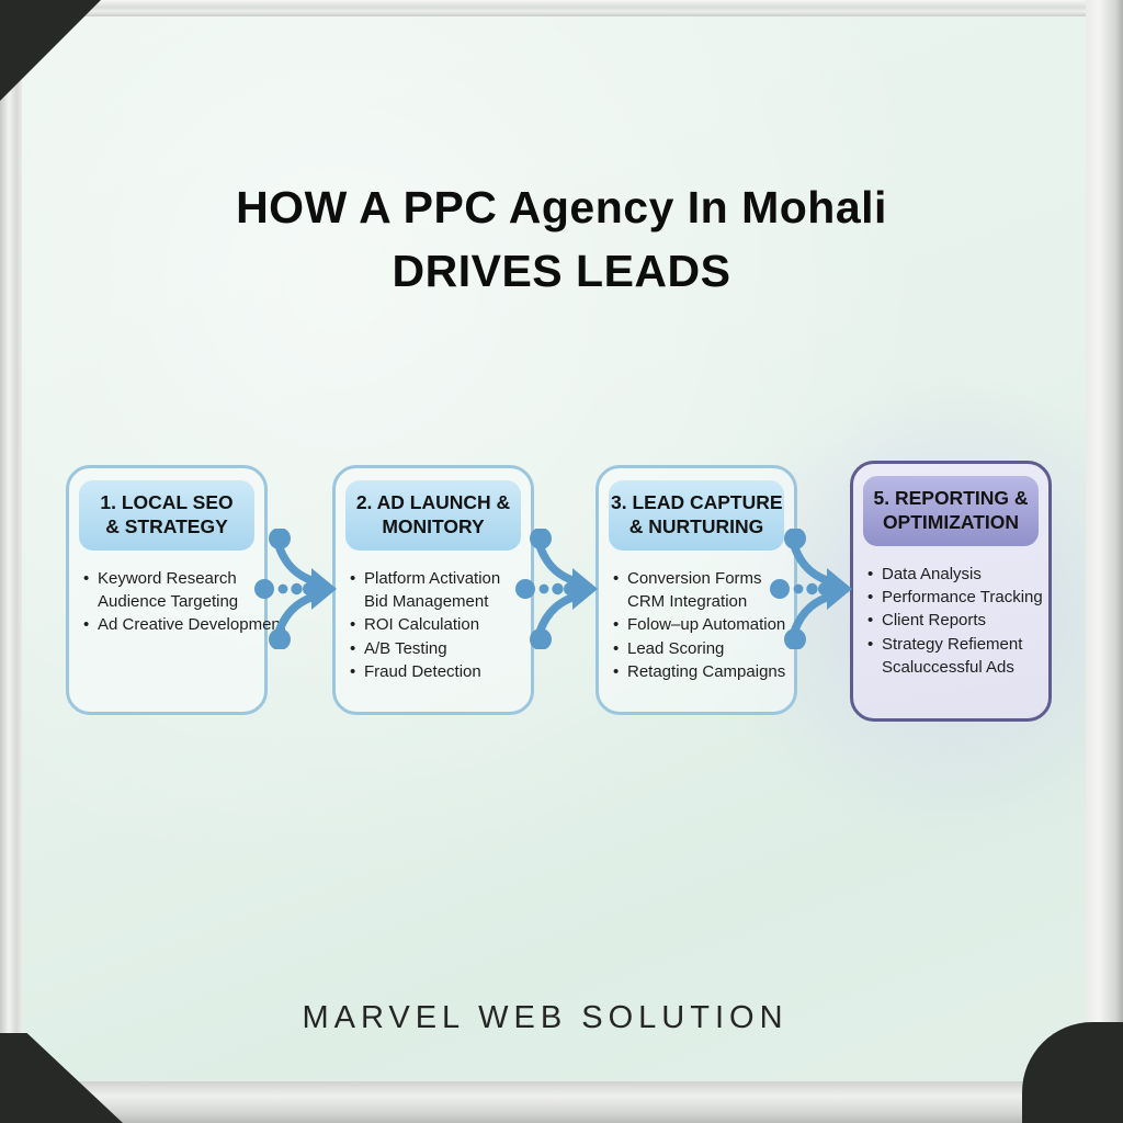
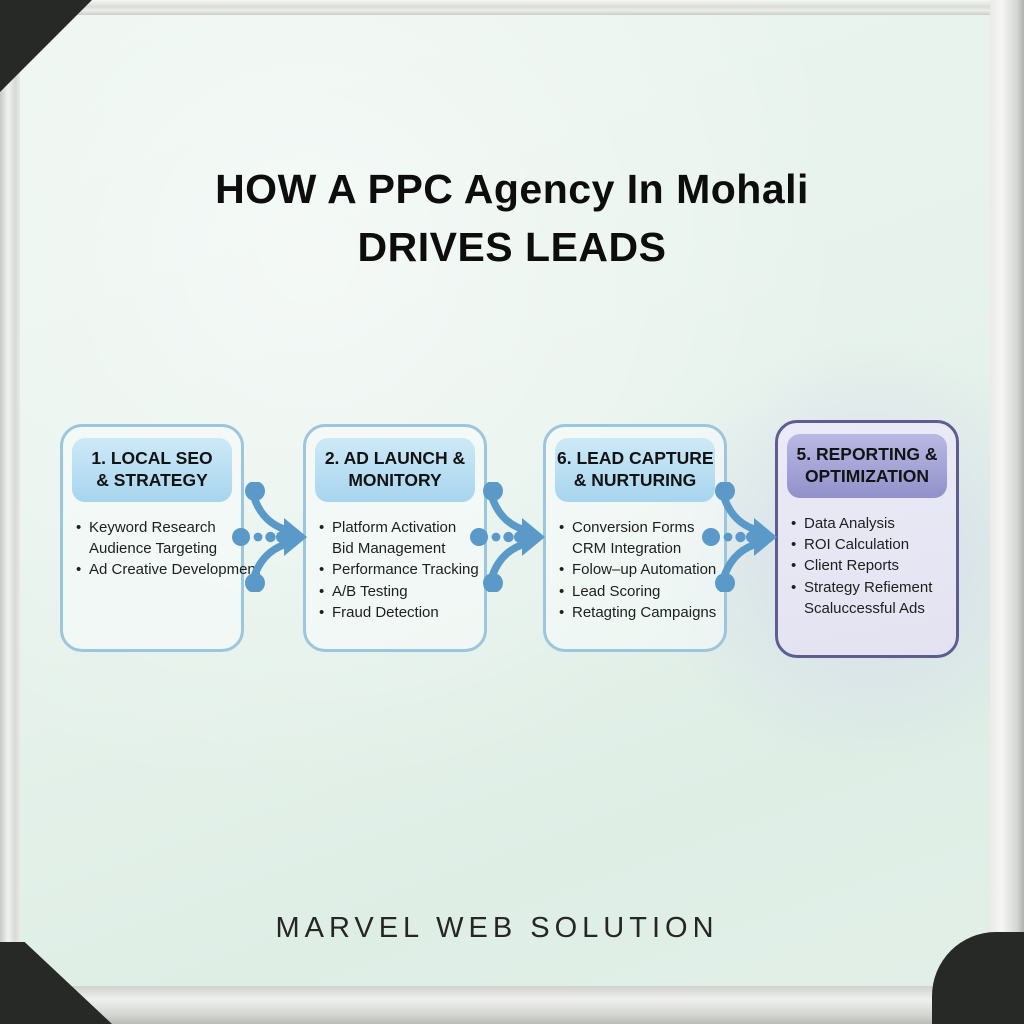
  HOW A PPC Agency In Mohali
  DRIVES LEADS
  1. LOCAL SEO
  & STRATEGY
  Keyword Research
  Audience Targeting
  Ad Creative Developmen
  2. AD LAUNCH &
  MONITORY
  Platform Activation
  Bid Management
- ROI Calculation
+ Performance Tracking
  A/B Testing
  Fraud Detection
- 3. LEAD CAPTURE
+ 6. LEAD CAPTURE
  & NURTURING
  Conversion Forms
  CRM Integration
  Folow–up Automation
  Lead Scoring
  Retagting Campaigns
  5. REPORTING &
  OPTIMIZATION
  Data Analysis
- Performance Tracking
+ ROI Calculation
  Client Reports
  Strategy Refiement
  Scaluccessful Ads
  MARVEL WEB SOLUTION
